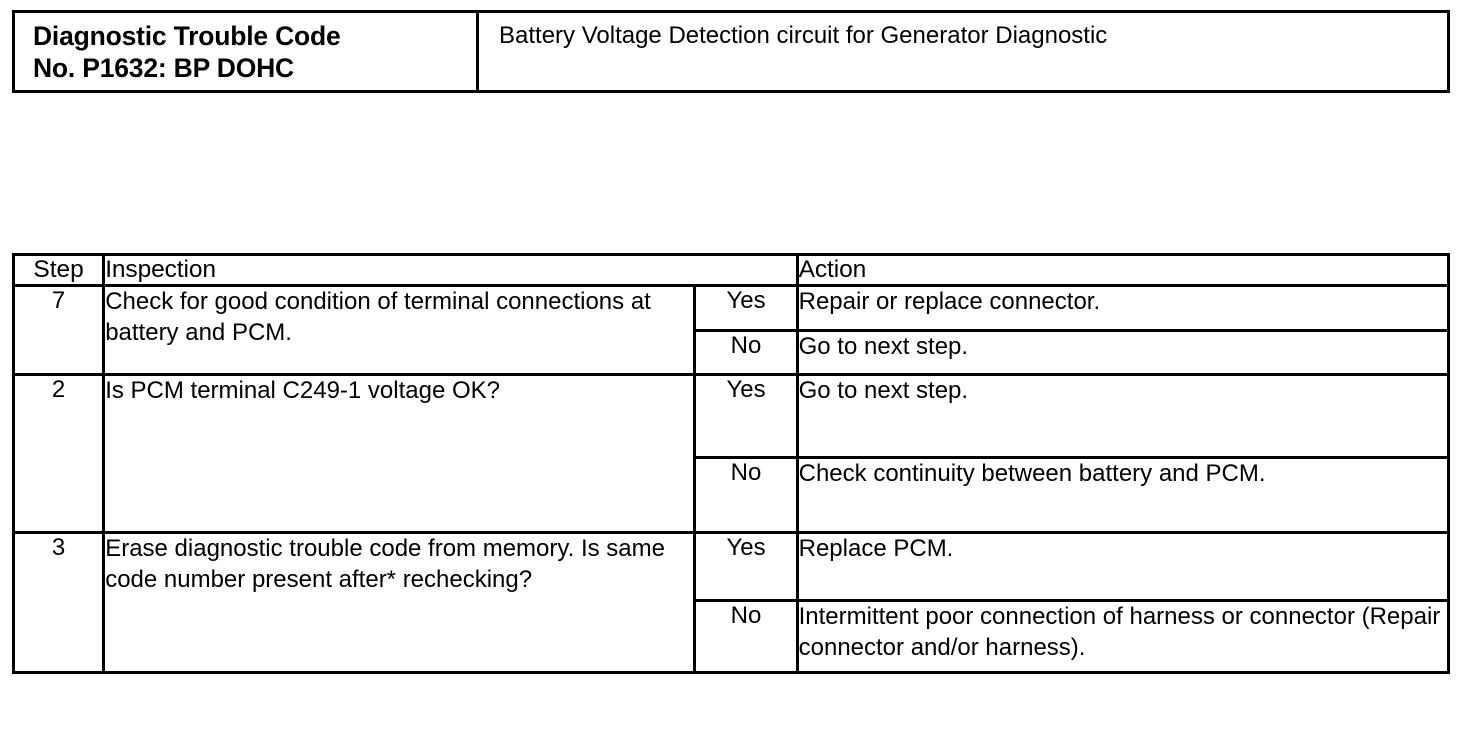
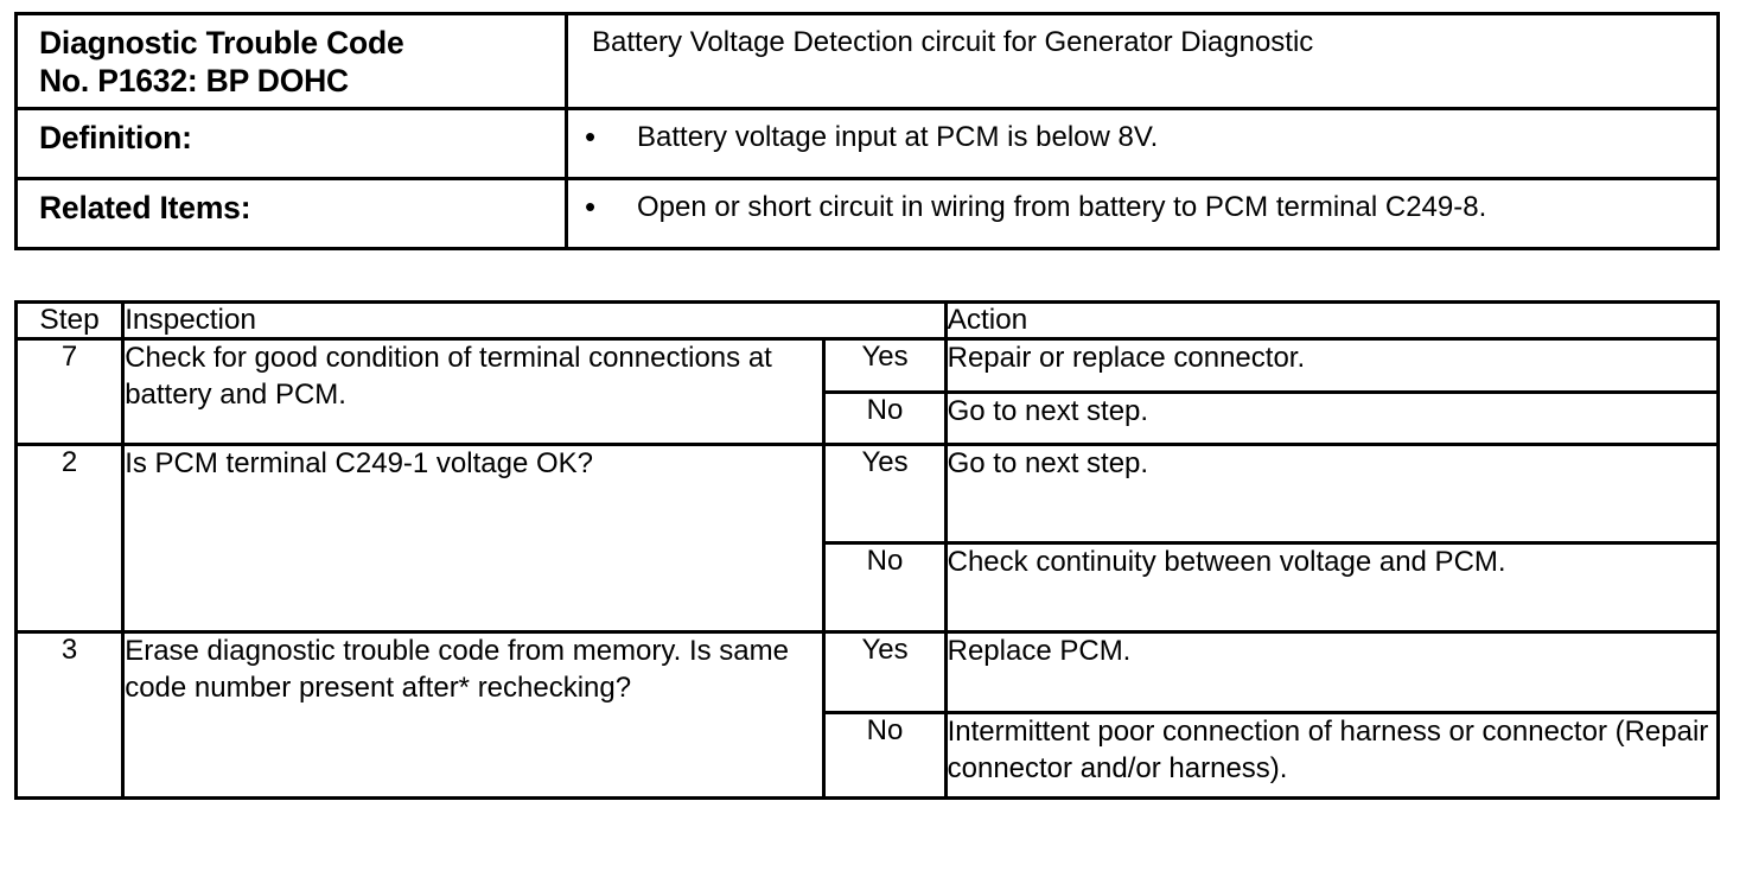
  Diagnostic Trouble Code No. P1632: BP DOHC	Battery Voltage Detection circuit for Generator Diagnostic
+ Definition:	• Battery voltage input at PCM is below 8V.
+ Related Items:	• Open or short circuit in wiring from battery to PCM terminal C249-8.
  Step	Inspection	Action
  7	Check for good condition of terminal connections at battery and PCM.	Yes	Repair or replace connector.
  No	Go to next step.
  2	Is PCM terminal C249-1 voltage OK?	Yes	Go to next step.
- No	Check continuity between battery and PCM.
+ No	Check continuity between voltage and PCM.
  3	Erase diagnostic trouble code from memory. Is same code number present after* rechecking?	Yes	Replace PCM.
  No	Intermittent poor connection of harness or connector (Repair connector and/or harness).
